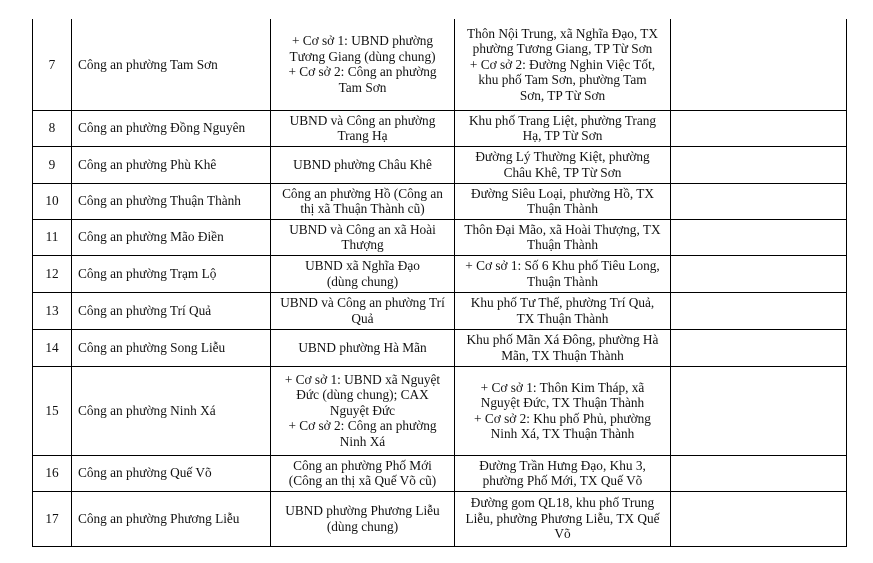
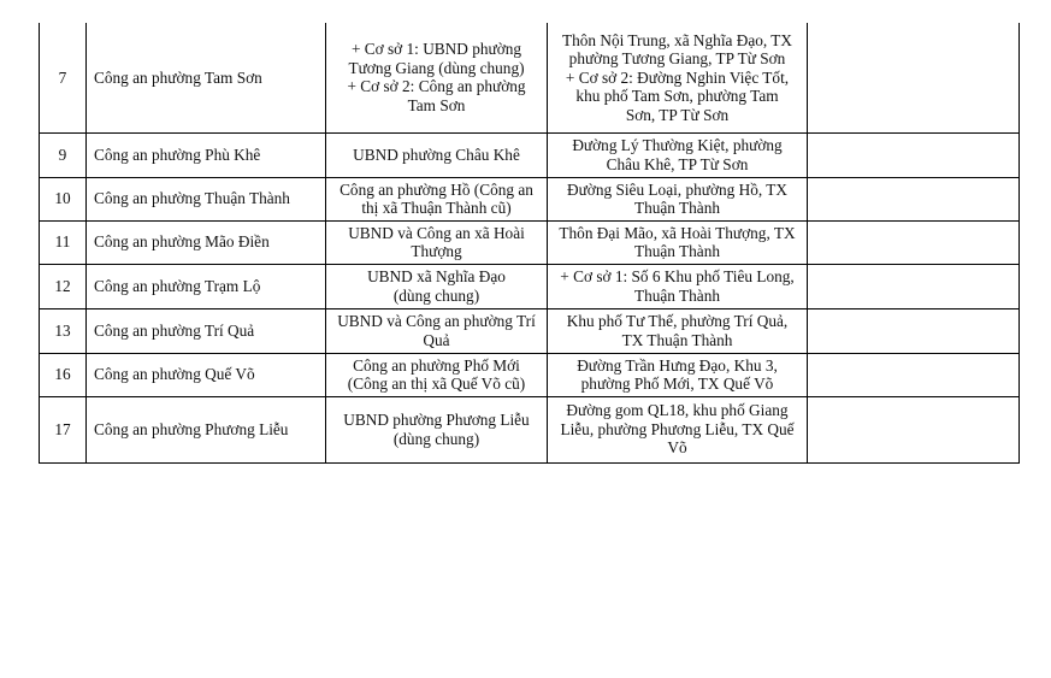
  7	Công an phường Tam Sơn	+ Cơ sở 1: UBND phườngTương Giang (dùng chung)+ Cơ sở 2: Công an phườngTam Sơn	Thôn Nội Trung, xã Nghĩa Đạo, TXphường Tương Giang, TP Từ Sơn+ Cơ sở 2: Đường Nghin Việc Tốt,khu phố Tam Sơn, phường TamSơn, TP Từ Sơn
- 8	Công an phường Đồng Nguyên	UBND và Công an phườngTrang Hạ	Khu phố Trang Liệt, phường TrangHạ, TP Từ Sơn
  9	Công an phường Phù Khê	UBND phường Châu Khê	Đường Lý Thường Kiệt, phườngChâu Khê, TP Từ Sơn
  10	Công an phường Thuận Thành	Công an phường Hồ (Công anthị xã Thuận Thành cũ)	Đường Siêu Loại, phường Hồ, TXThuận Thành
  11	Công an phường Mão Điền	UBND và Công an xã HoàiThượng	Thôn Đại Mão, xã Hoài Thượng, TXThuận Thành
  12	Công an phường Trạm Lộ	UBND xã Nghĩa Đạo(dùng chung)	+ Cơ sở 1: Số 6 Khu phố Tiêu Long,Thuận Thành
  13	Công an phường Trí Quả	UBND và Công an phường TríQuả	Khu phố Tư Thế, phường Trí Quả,TX Thuận Thành
- 14	Công an phường Song Liễu	UBND phường Hà Mãn	Khu phố Mãn Xá Đông, phường HàMãn, TX Thuận Thành
- 15	Công an phường Ninh Xá	+ Cơ sở 1: UBND xã NguyệtĐức (dùng chung); CAXNguyệt Đức+ Cơ sở 2: Công an phườngNinh Xá	+ Cơ sở 1: Thôn Kim Tháp, xãNguyệt Đức, TX Thuận Thành+ Cơ sở 2: Khu phố Phủ, phườngNinh Xá, TX Thuận Thành
  16	Công an phường Quế Võ	Công an phường Phố Mới(Công an thị xã Quế Võ cũ)	Đường Trần Hưng Đạo, Khu 3,phường Phố Mới, TX Quế Võ
- 17	Công an phường Phương Liễu	UBND phường Phương Liễu(dùng chung)	Đường gom QL18, khu phố TrungLiễu, phường Phương Liễu, TX QuếVõ
+ 17	Công an phường Phương Liễu	UBND phường Phương Liễu(dùng chung)	Đường gom QL18, khu phố GiangLiễu, phường Phương Liễu, TX QuếVõ
